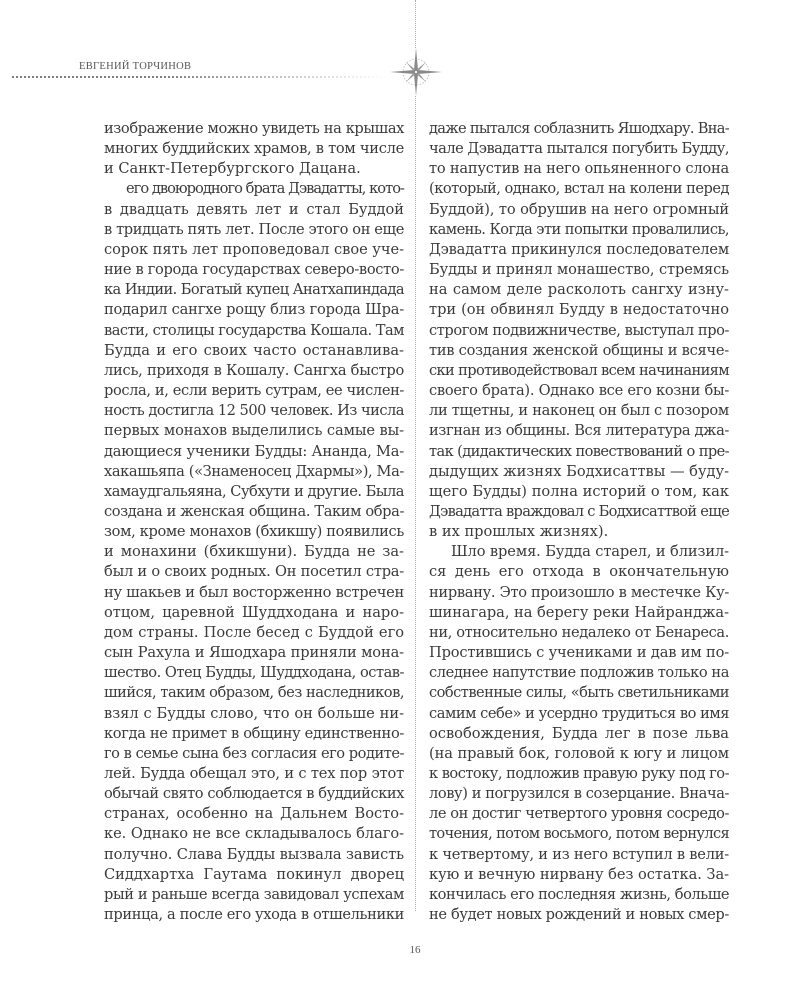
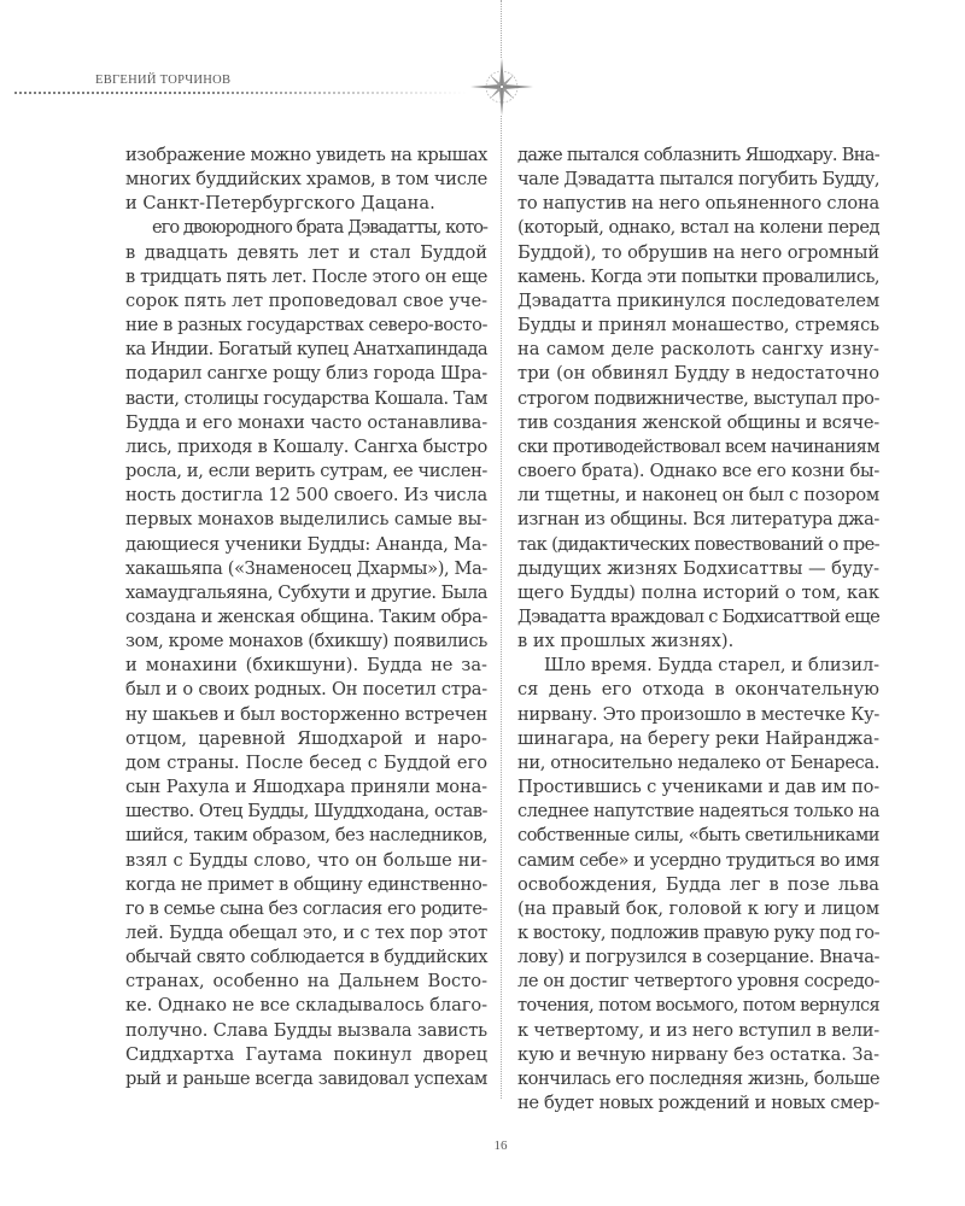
  ЕВГЕНИЙ ТОРЧИНОВ
  изображение можно увидеть на крышах
  многих буддийских храмов, в том числе
  и Санкт-Петербургского Дацана.
  его двоюродного брата Дэвадатты, кото-
  в двадцать девять лет и стал Буддой
  в тридцать пять лет. После этого он еще
  сорок пять лет проповедовал свое уче-
- ние в города государствах северо-восто-
+ ние в разных государствах северо-восто-
  ка Индии. Богатый купец Анатхапиндада
  подарил сангхе рощу близ города Шра-
  васти, столицы государства Кошала. Там
- Будда и его своих часто останавлива-
+ Будда и его монахи часто останавлива-
  лись, приходя в Кошалу. Сангха быстро
  росла, и, если верить сутрам, ее числен-
- ность достигла 12 500 человек. Из числа
+ ность достигла 12 500 своего. Из числа
  первых монахов выделились самые вы-
  дающиеся ученики Будды: Ананда, Ма-
  хакашьяпа («Знаменосец Дхармы»), Ма-
  хамаудгальяяна, Субхути и другие. Была
  создана и женская община. Таким обра-
  зом, кроме монахов (бхикшу) появились
  и монахини (бхикшуни). Будда не за-
  был и о своих родных. Он посетил стра-
  ну шакьев и был восторженно встречен
- отцом, царевной Шуддходана и наро-
+ отцом, царевной Яшодхарой и наро-
  дом страны. После бесед с Буддой его
  сын Рахула и Яшодхара приняли мона-
  шество. Отец Будды, Шуддходана, остав-
  шийся, таким образом, без наследников,
  взял с Будды слово, что он больше ни-
  когда не примет в общину единственно-
  го в семье сына без согласия его родите-
  лей. Будда обещал это, и с тех пор этот
  обычай свято соблюдается в буддийских
  странах, особенно на Дальнем Восто-
  ке. Однако не все складывалось благо-
  получно. Слава Будды вызвала зависть
  Сиддхартха Гаутама покинул дворец
  рый и раньше всегда завидовал успехам
- принца, а после его ухода в отшельники
  даже пытался соблазнить Яшодхару. Вна-
  чале Дэвадатта пытался погубить Будду,
  то напустив на него опьяненного слона
  (который, однако, встал на колени перед
  Буддой), то обрушив на него огромный
  камень. Когда эти попытки провалились,
  Дэвадатта прикинулся последователем
  Будды и принял монашество, стремясь
  на самом деле расколоть сангху изну-
  три (он обвинял Будду в недостаточно
  строгом подвижничестве, выступал про-
  тив создания женской общины и всяче-
  ски противодействовал всем начинаниям
  своего брата). Однако все его козни бы-
  ли тщетны, и наконец он был с позором
  изгнан из общины. Вся литература джа-
  так (дидактических повествований о пре-
  дыдущих жизнях Бодхисаттвы — буду-
  щего Будды) полна историй о том, как
  Дэвадатта враждовал с Бодхисаттвой еще
  в их прошлых жизнях).
  Шло время. Будда старел, и близил-
  ся день его отхода в окончательную
  нирвану. Это произошло в местечке Ку-
  шинагара, на берегу реки Найранджа-
  ни, относительно недалеко от Бенареса.
  Простившись с учениками и дав им по-
- следнее напутствие подложив только на
+ следнее напутствие надеяться только на
  собственные силы, «быть светильниками
  самим себе» и усердно трудиться во имя
  освобождения, Будда лег в позе льва
  (на правый бок, головой к югу и лицом
  к востоку, подложив правую руку под го-
  лову) и погрузился в созерцание. Внача-
  ле он достиг четвертого уровня сосредо-
  точения, потом восьмого, потом вернулся
  к четвертому, и из него вступил в вели-
  кую и вечную нирвану без остатка. За-
  кончилась его последняя жизнь, больше
  не будет новых рождений и новых смер-
  16
